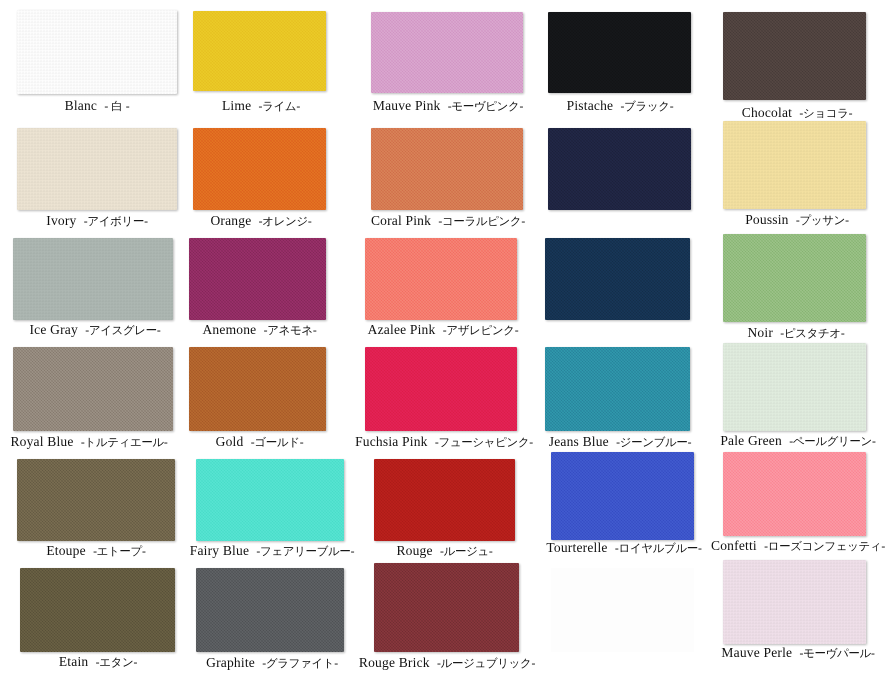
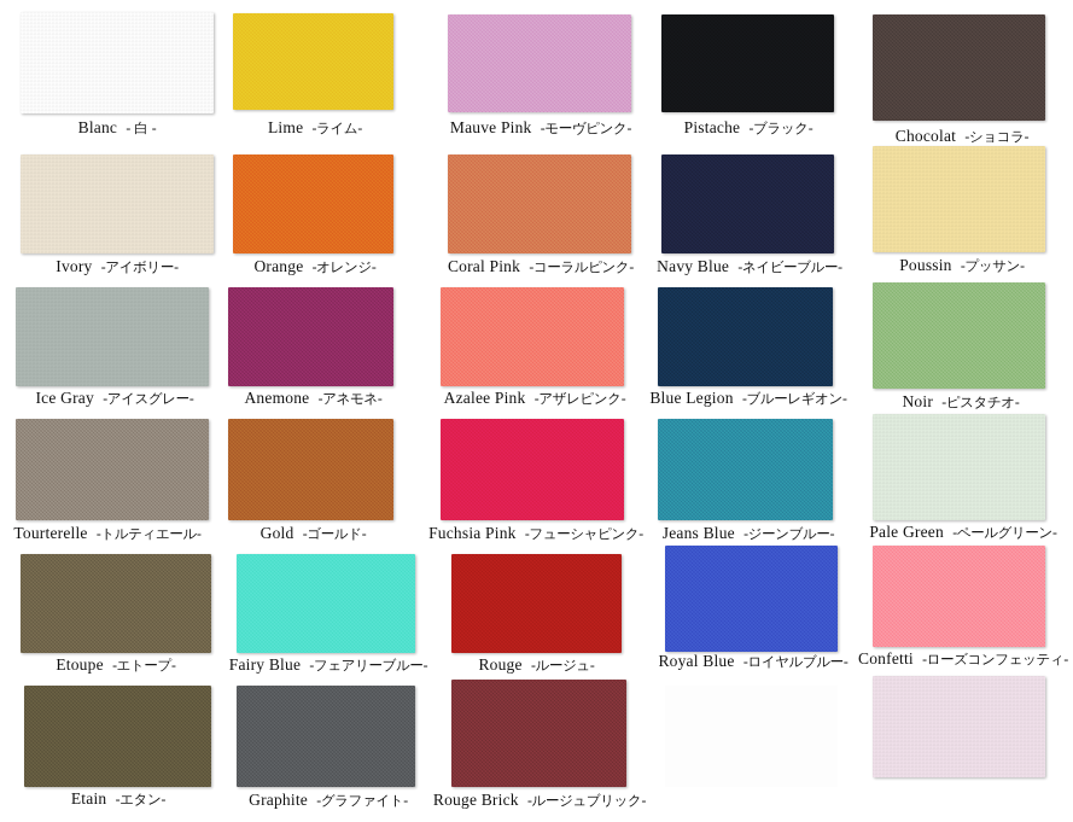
  Blanc - 白 -
  Lime -ライム-
  Mauve Pink -モーヴピンク-
  Pistache -ブラック-
  Chocolat -ショコラ-
  Ivory -アイボリー-
  Orange -オレンジ-
  Coral Pink -コーラルピンク-
+ Navy Blue -ネイビーブルー-
  Poussin -プッサン-
  Ice Gray -アイスグレー-
  Anemone -アネモネ-
  Azalee Pink -アザレピンク-
+ Blue Legion -ブルーレギオン-
  Noir -ピスタチオ-
- Royal Blue -トルティエール-
+ Tourterelle -トルティエール-
  Gold -ゴールド-
  Fuchsia Pink -フューシャピンク-
  Jeans Blue -ジーンブルー-
  Pale Green -ペールグリーン-
  Etoupe -エトープ-
  Fairy Blue -フェアリーブルー-
  Rouge -ルージュ-
- Tourterelle -ロイヤルブルー-
+ Royal Blue -ロイヤルブルー-
  Confetti -ローズコンフェッティ-
  Etain -エタン-
  Graphite -グラファイト-
  Rouge Brick -ルージュブリック-
- Mauve Perle -モーヴパール-
